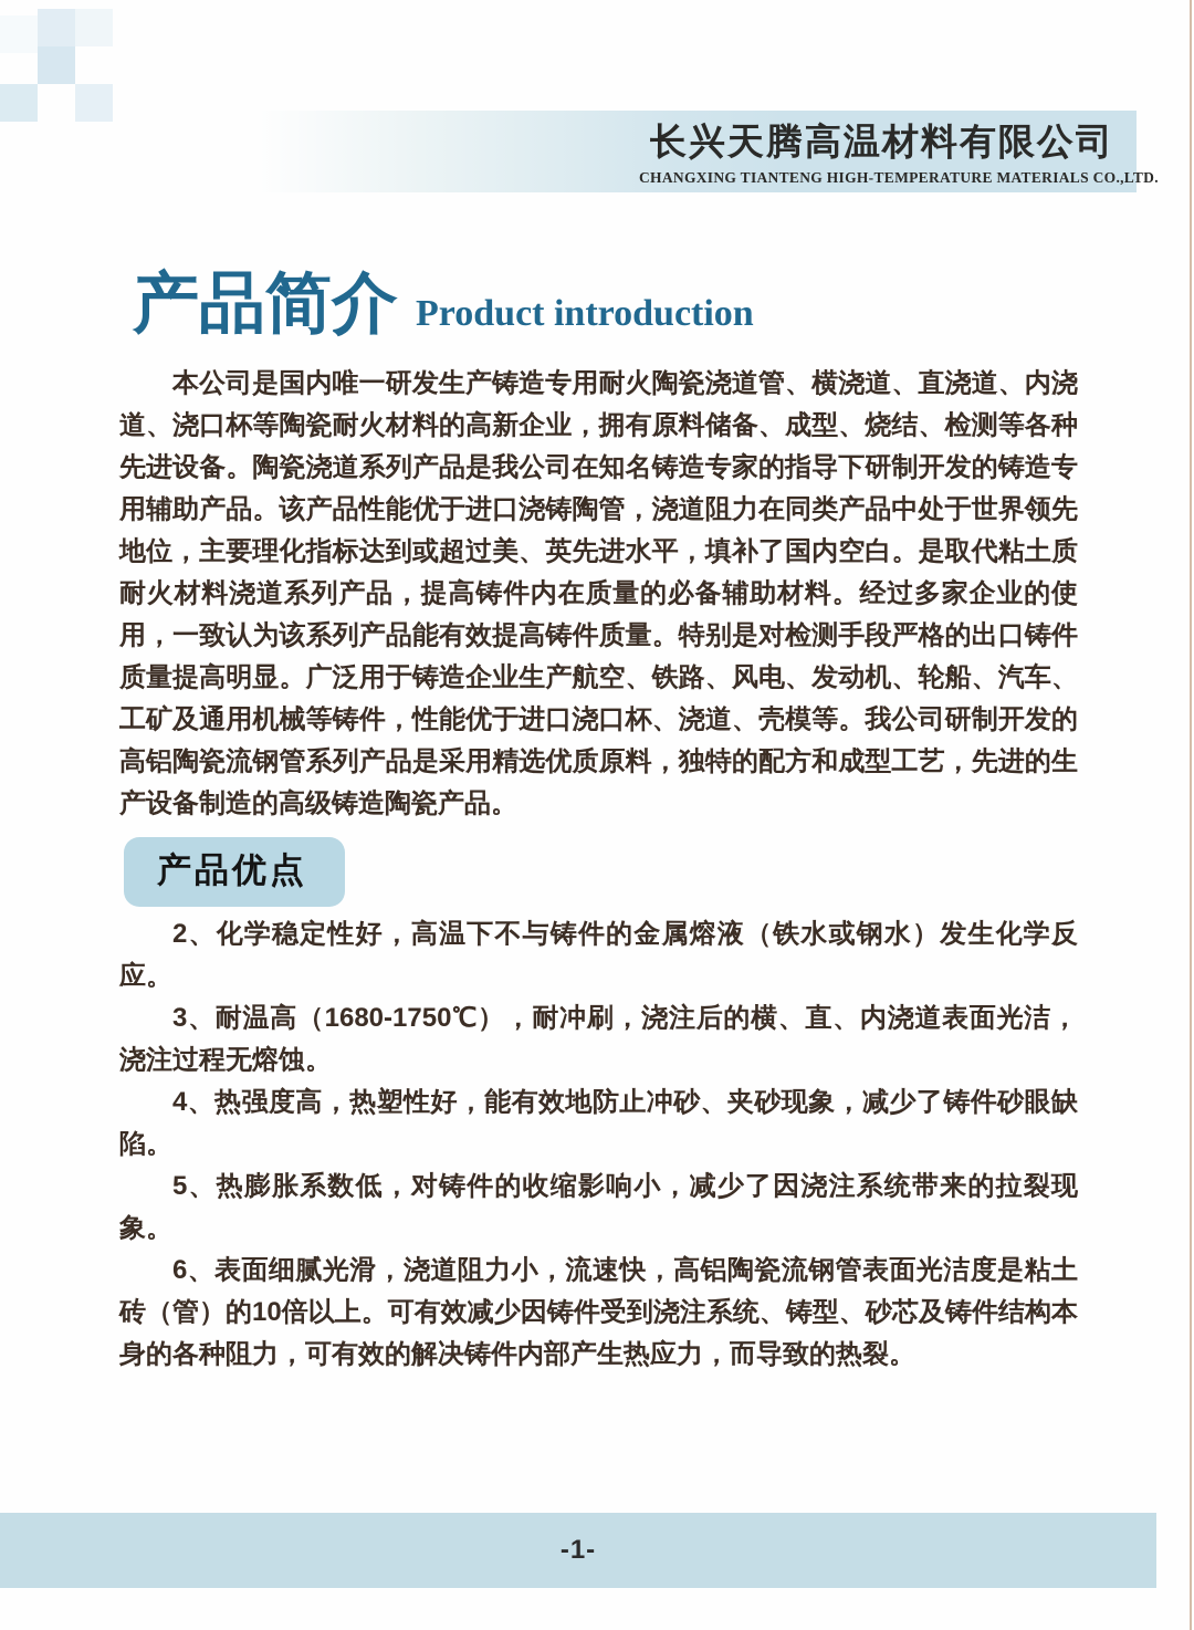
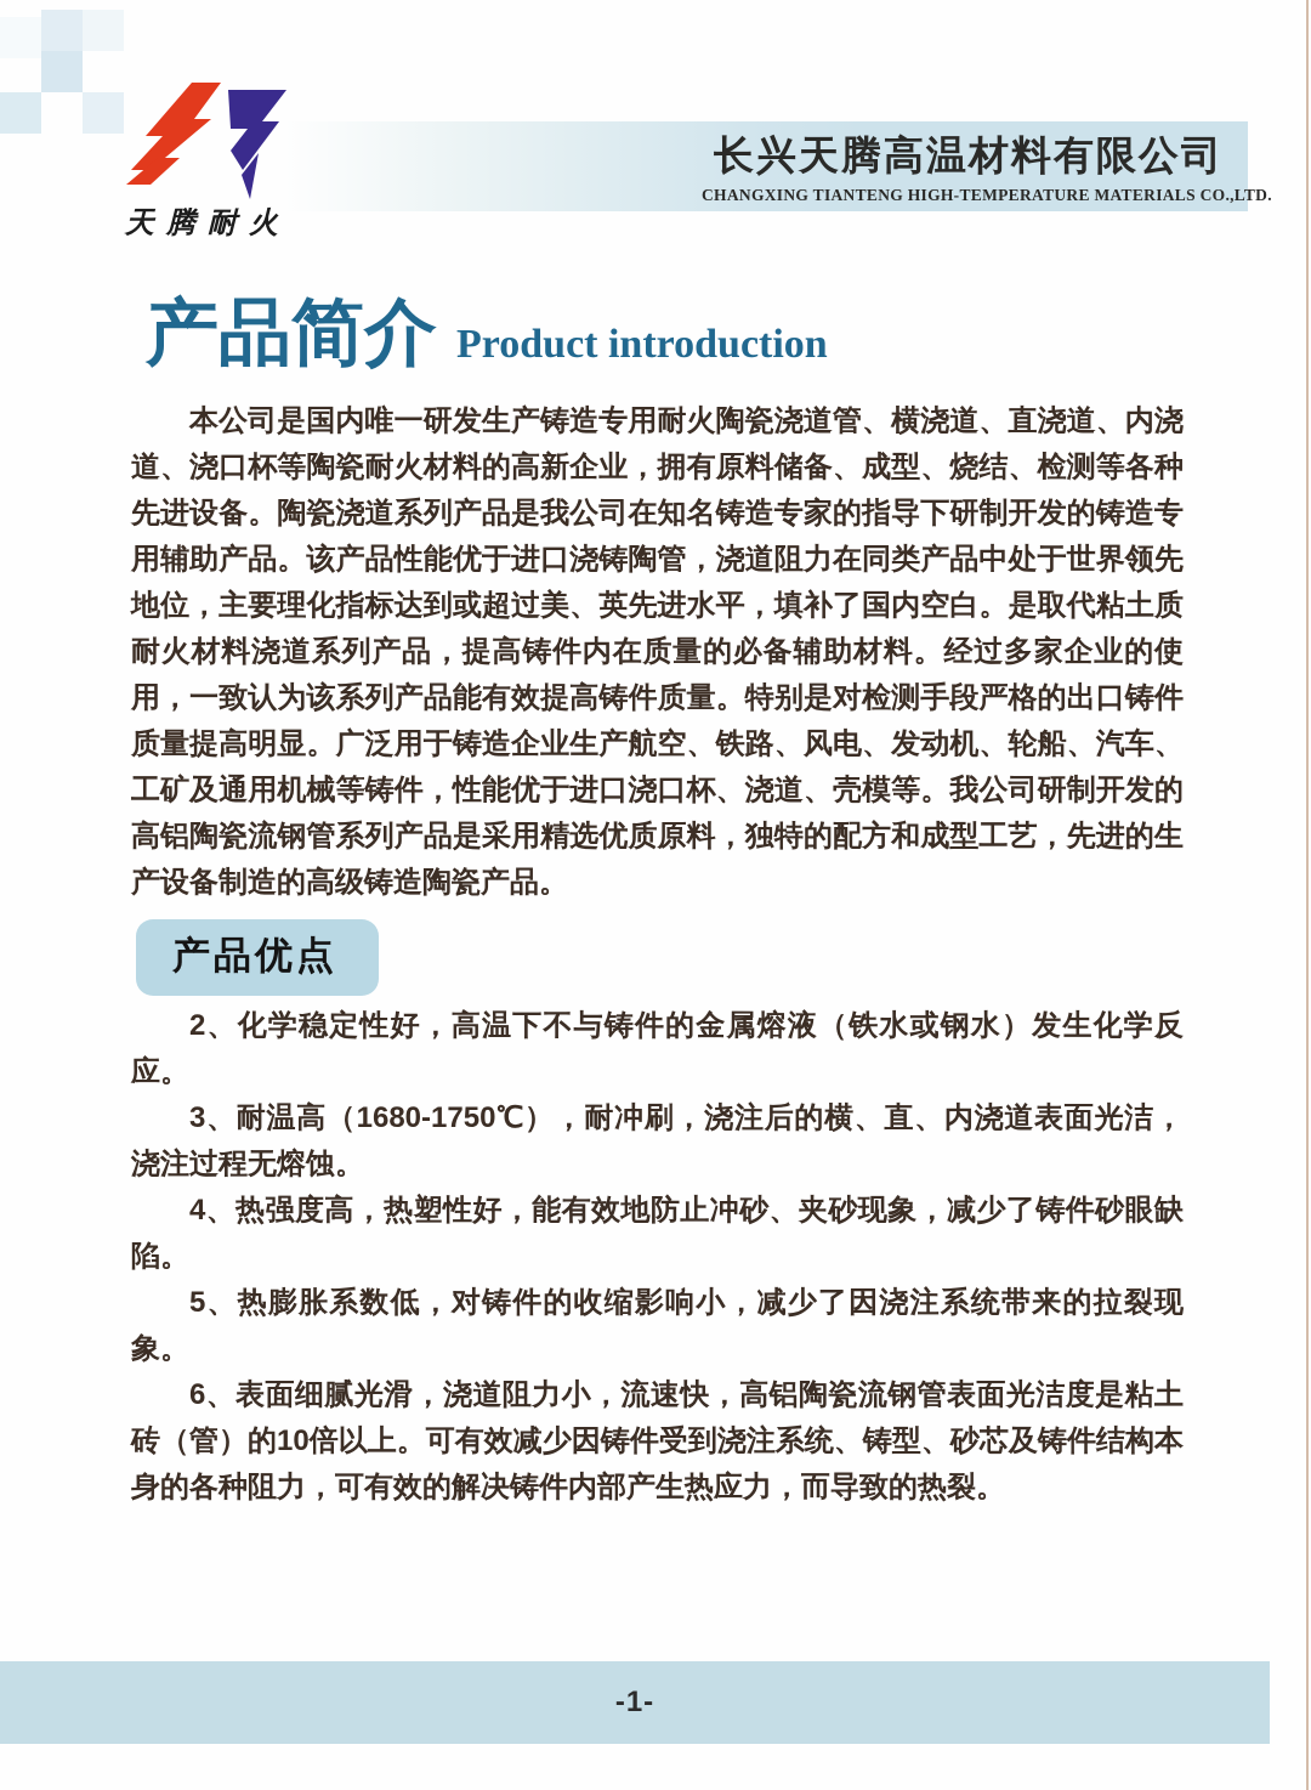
+ 天腾耐火
  长兴天腾高温材料有限公司
  CHANGXING TIANTENG HIGH-TEMPERATURE MATERIALS CO.,LTD.
  产品简介
  Product introduction
  本公司是国内唯一研发生产铸造专用耐火陶瓷浇道管、横浇道、直浇道、内浇道、浇口杯等陶瓷耐火材料的高新企业，拥有原料储备、成型、烧结、检测等各种先进设备。陶瓷浇道系列产品是我公司在知名铸造专家的指导下研制开发的铸造专用辅助产品。该产品性能优于进口浇铸陶管，浇道阻力在同类产品中处于世界领先地位，主要理化指标达到或超过美、英先进水平，填补了国内空白。是取代粘土质耐火材料浇道系列产品，提高铸件内在质量的必备辅助材料。经过多家企业的使用，一致认为该系列产品能有效提高铸件质量。特别是对检测手段严格的出口铸件质量提高明显。广泛用于铸造企业生产航空、铁路、风电、发动机、轮船、汽车、工矿及通用机械等铸件，性能优于进口浇口杯、浇道、壳模等。我公司研制开发的高铝陶瓷流钢管系列产品是采用精选优质原料，独特的配方和成型工艺，先进的生产设备制造的高级铸造陶瓷产品。
  产品优点
  2、化学稳定性好，高温下不与铸件的金属熔液（铁水或钢水）发生化学反应。
  3、耐温高（1680-1750℃），耐冲刷，浇注后的横、直、内浇道表面光洁，浇注过程无熔蚀。
  4、热强度高，热塑性好，能有效地防止冲砂、夹砂现象，减少了铸件砂眼缺陷。
  5、热膨胀系数低，对铸件的收缩影响小，减少了因浇注系统带来的拉裂现象。
  6、表面细腻光滑，浇道阻力小，流速快，高铝陶瓷流钢管表面光洁度是粘土砖（管）的10倍以上。可有效减少因铸件受到浇注系统、铸型、砂芯及铸件结构本身的各种阻力，可有效的解决铸件内部产生热应力，而导致的热裂。
  -1-
